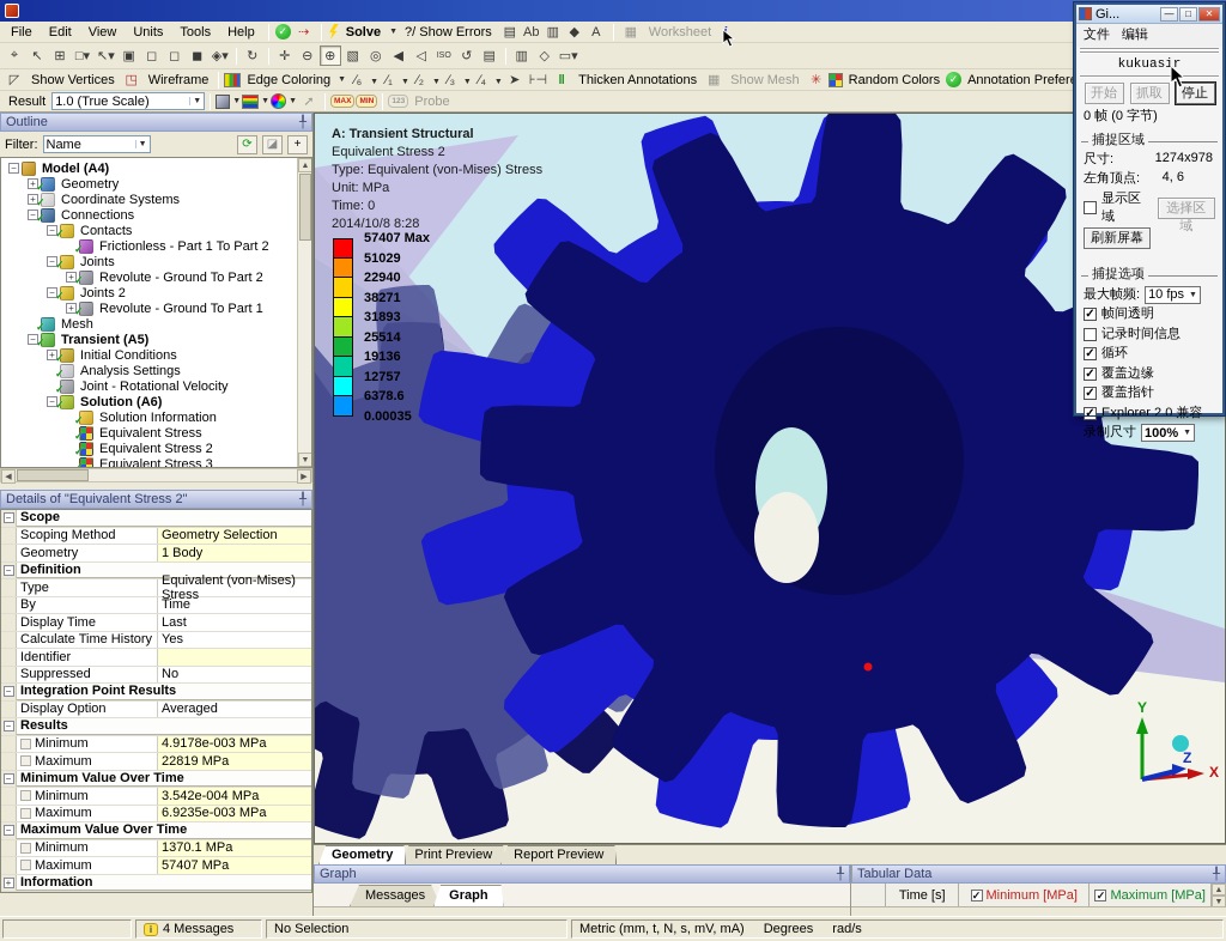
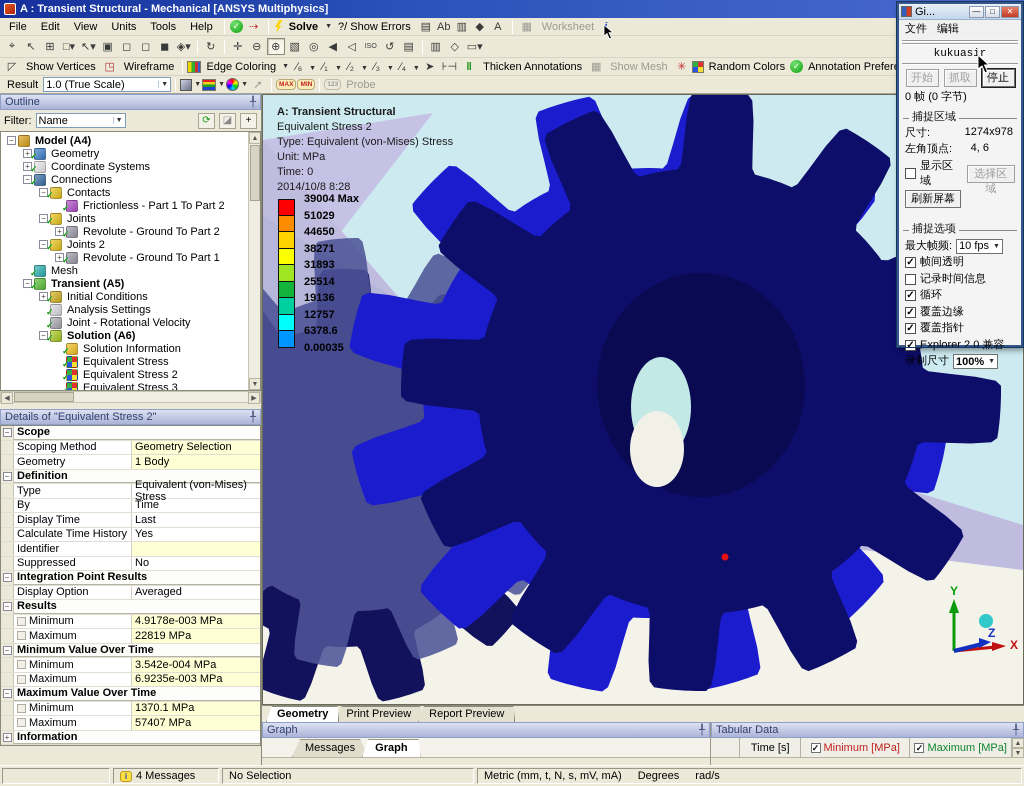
+ A : Transient Structural - Mechanical [ANSYS Multiphysics]
  File
  Edit
  View
  Units
  Tools
  Help
  ✓
  ⇢
  Solve
  ?/ Show Errors
  ▤ Ab ▥ ◆ A
  ▦
  Worksheet
  ⌖
  ↖
  ⊞
  □▾
  ↖▾
  ▣
  ◻
  ◻
  ◼
  ◈▾
  ↻
  ✛
  ⊖
  ⊕
  ▧
  ◎
  ◀
  ◁
  ↺
  ▤
  ▥
  ◇
  ▭▾
  ◸
  Show Vertices
  ◳
  Wireframe
  Edge Coloring
  ➤
  ⊦⊣
  ‖
  Thicken Annotations
  ▦
  Show Mesh
  ✳
  Random Colors
  ✓
  Annotation Prefer
  Result
  1.0 (True Scale)
  ➚
  Probe
  Outline
  ╀
  Filter:
  Name
  ⟳
  ◪
  +
  −
  Model (A4)
  +
  ✓
  Geometry
  +
  ✓
  Coordinate Systems
  −
  ✓
  Connections
  −
  ✓
  Contacts
  ✓
  Frictionless - Part 1 To Part 2
  −
  ✓
  Joints
  +
  ✓
  Revolute - Ground To Part 2
  −
  ✓
  Joints 2
  +
  ✓
  Revolute - Ground To Part 1
  ✓
  Mesh
  −
  ✓
  Transient (A5)
  +
  ✓
  Initial Conditions
  ✓
  Analysis Settings
  ✓
  Joint - Rotational Velocity
  −
  ✓
  Solution (A6)
  ✓
  Solution Information
  ✓
  Equivalent Stress
  ✓
  Equivalent Stress 2
  ✓
  Equivalent Stress 3
  Details of "Equivalent Stress 2"
  ╀
  −
  Scope
  Scoping Method
  Geometry Selection
  Geometry
  1 Body
  −
  Definition
  Type
  Equivalent (von-Mises) Stress
  By
  Time
  Display Time
  Last
  Calculate Time History
  Yes
  Identifier
  Suppressed
  No
  −
  Integration Point Results
  Display Option
  Averaged
  −
  Results
  Minimum
  4.9178e-003 MPa
  Maximum
  22819 MPa
  −
  Minimum Value Over Time
  Minimum
  3.542e-004 MPa
  Maximum
  6.9235e-003 MPa
  −
  Maximum Value Over Time
  Minimum
  1370.1 MPa
  Maximum
  57407 MPa
  +
  Information
  Y
  Z
  X
  A: Transient Structural
  Equivalent Stress 2
  Type: Equivalent (von-Mises) Stress
  Unit: MPa
  Time: 0
  2014/10/8 8:28
- 57407 Max
+ 39004 Max
  51029
- 22940
+ 44650
  38271
  31893
  25514
  19136
  12757
  6378.6
  0.00035
  Geometry
  Print Preview
  Report Preview
  Graph
  ╀
  Messages
  Graph
  Tabular Data
  ╀
  Time [s]
  ✓
  Minimum [MPa]
  ✓
  Maximum [MPa]
  i
  4 Messages
  No Selection
  Metric (mm, t, N, s, mV, mA)
  Degrees
  rad/s
  Gi...
  —
  □
  ✕
  文件
  编辑
  kukuasir
  开始
  抓取
  停止
  0 帧 (0 字节)
  捕捉区域
  尺寸:
  1274x978
  左角顶点:
  4, 6
  显示区域
  选择区域
  刷新屏幕
  捕捉选项
  最大帧频:
  10 fps
  ✓
  帧间透明
  记录时间信息
  ✓
  循环
  ✓
  覆盖边缘
  ✓
  覆盖指针
  ✓
  Explorer 2.0 兼容
  录制尺寸
  100%
